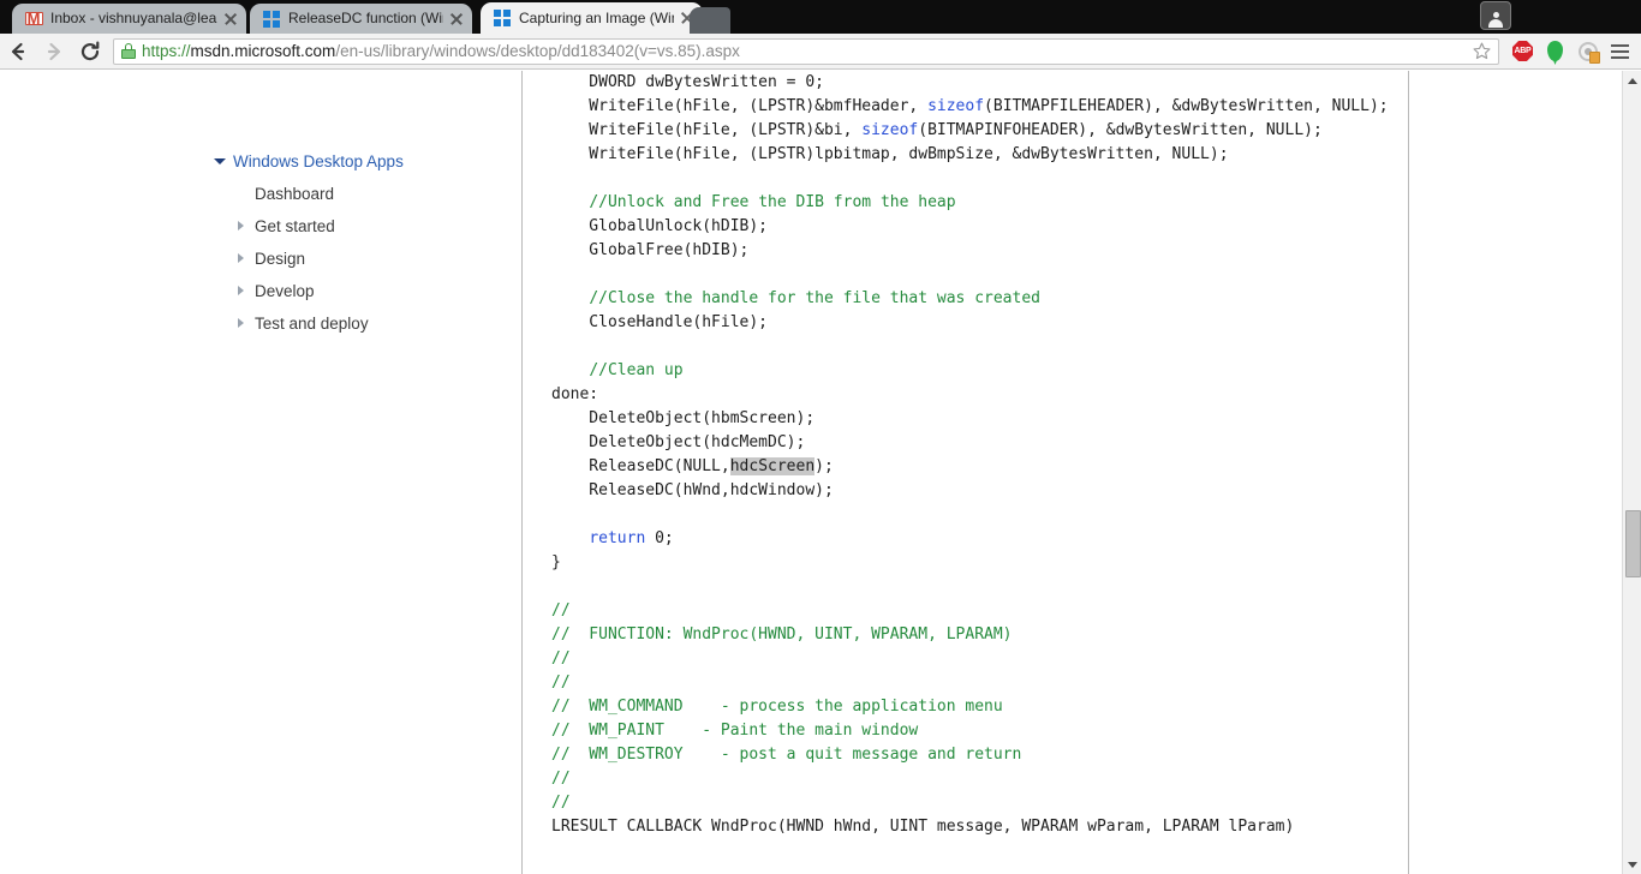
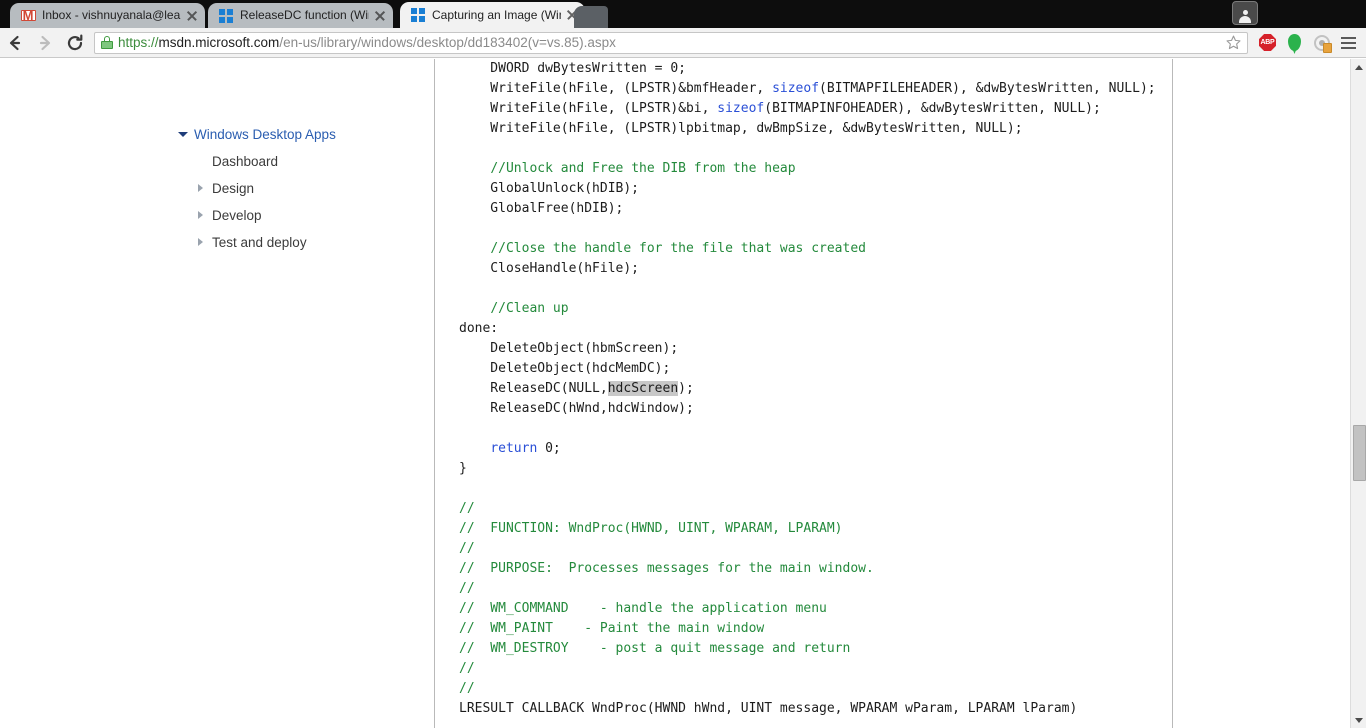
  Inbox - vishnuyanala@lea
  ReleaseDC function (Wi
  Capturing an Image (Wi
  https://msdn.microsoft.com/en-us/library/windows/desktop/dd183402(v=vs.85).aspx
  Windows Desktop Apps
  Dashboard
- Get started
  Design
  Develop
  Test and deploy
  DWORD dwBytesWritten = 0;
  WriteFile(hFile, (LPSTR)&bmfHeader, sizeof(BITMAPFILEHEADER), &dwBytesWritten, NULL);
  WriteFile(hFile, (LPSTR)&bi, sizeof(BITMAPINFOHEADER), &dwBytesWritten, NULL);
  WriteFile(hFile, (LPSTR)lpbitmap, dwBmpSize, &dwBytesWritten, NULL);
  //Unlock and Free the DIB from the heap
  GlobalUnlock(hDIB);
  GlobalFree(hDIB);
  //Close the handle for the file that was created
  CloseHandle(hFile);
  //Clean up
  done:
  DeleteObject(hbmScreen);
  DeleteObject(hdcMemDC);
  ReleaseDC(NULL,hdcScreen);
  ReleaseDC(hWnd,hdcWindow);
  return 0;
  }
  //
  // FUNCTION: WndProc(HWND, UINT, WPARAM, LPARAM)
  //
+ // PURPOSE: Processes messages for the main window.
  //
- // WM_COMMAND - process the application menu
+ // WM_COMMAND - handle the application menu
  // WM_PAINT - Paint the main window
  // WM_DESTROY - post a quit message and return
  //
  //
  LRESULT CALLBACK WndProc(HWND hWnd, UINT message, WPARAM wParam, LPARAM lParam)
